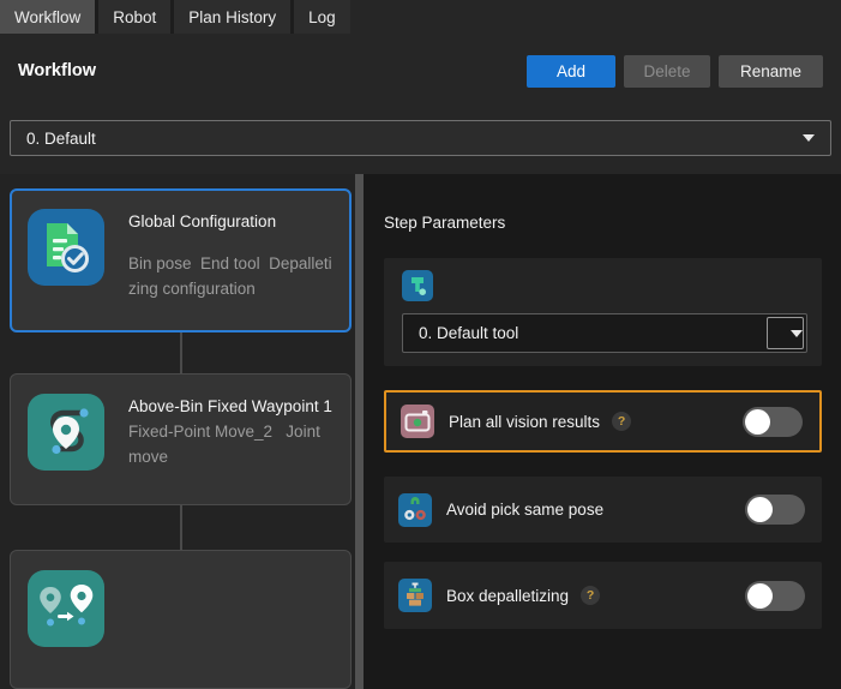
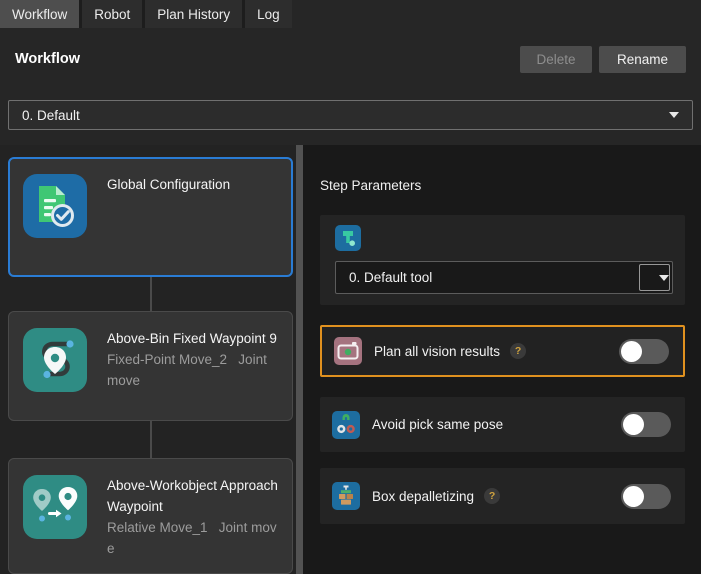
  Workflow
  Robot
  Plan History
  Log
  Workflow
- Add
  Delete
  Rename
  0. Default
  Global Configuration
- Bin pose End tool Depalletizing configuration
- Above-Bin Fixed Waypoint 1
+ Above-Bin Fixed Waypoint 9
  Fixed-Point Move_2 Joint move
+ Above-Workobject Approach Waypoint
+ Relative Move_1 Joint move
  Step Parameters
  0. Default tool
  Plan all vision results
  ?
  Avoid pick same pose
  Box depalletizing
  ?
